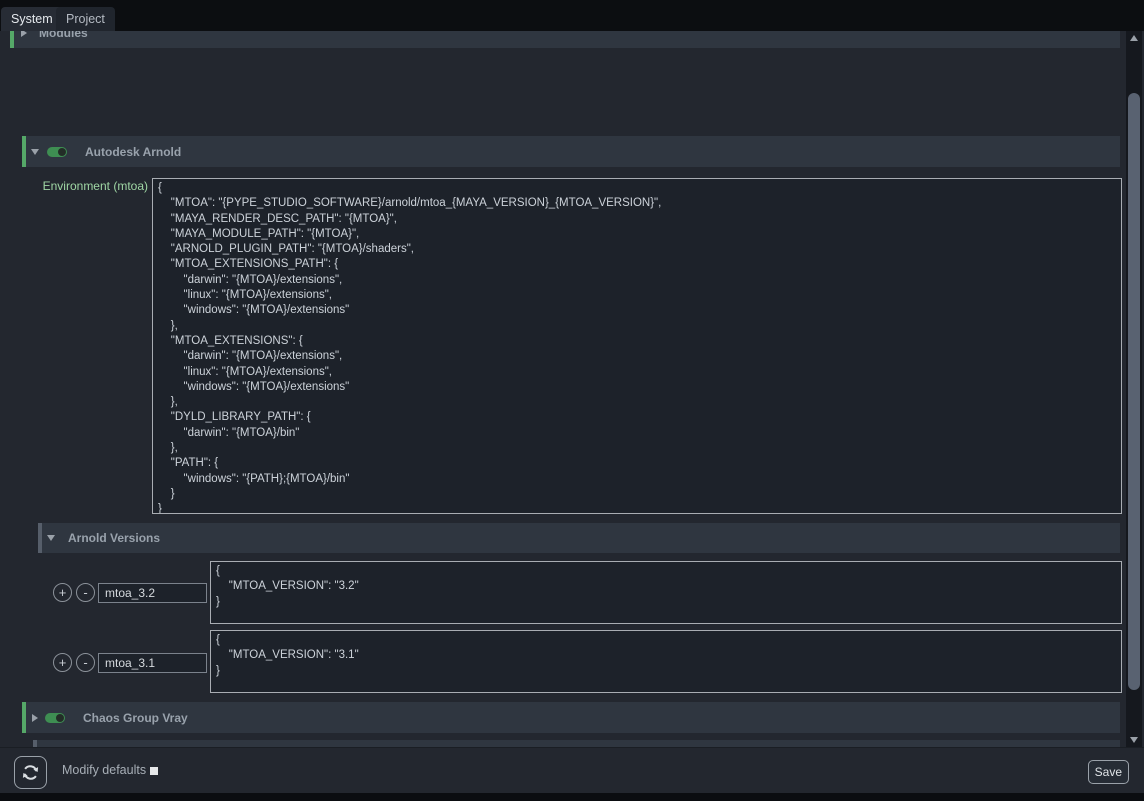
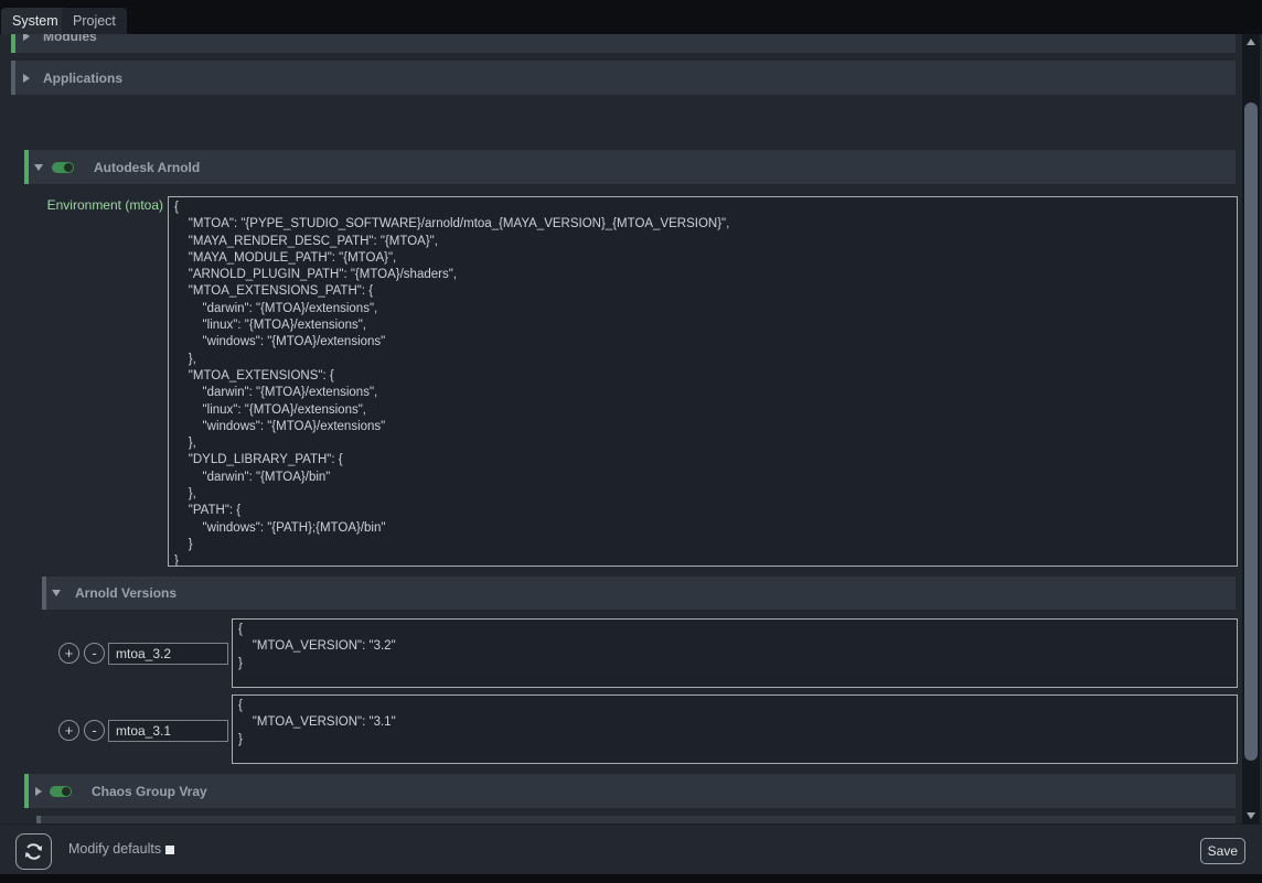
  System
  Project
  Modules
+ Applications
  Autodesk Arnold
  Environment (mtoa)
  {
  "MTOA": "{PYPE_STUDIO_SOFTWARE}/arnold/mtoa_{MAYA_VERSION}_{MTOA_VERSION}",
  "MAYA_RENDER_DESC_PATH": "{MTOA}",
  "MAYA_MODULE_PATH": "{MTOA}",
  "ARNOLD_PLUGIN_PATH": "{MTOA}/shaders",
  "MTOA_EXTENSIONS_PATH": {
  "darwin": "{MTOA}/extensions",
  "linux": "{MTOA}/extensions",
  "windows": "{MTOA}/extensions"
  },
  "MTOA_EXTENSIONS": {
  "darwin": "{MTOA}/extensions",
  "linux": "{MTOA}/extensions",
  "windows": "{MTOA}/extensions"
  },
  "DYLD_LIBRARY_PATH": {
  "darwin": "{MTOA}/bin"
  },
  "PATH": {
  "windows": "{PATH};{MTOA}/bin"
  }
  Arnold Versions
  +
  -
  mtoa_3.2
  {
  "MTOA_VERSION": "3.2"
  }
  +
  -
  mtoa_3.1
  {
  "MTOA_VERSION": "3.1"
  }
  Chaos Group Vray
  Modify defaults
  Save
